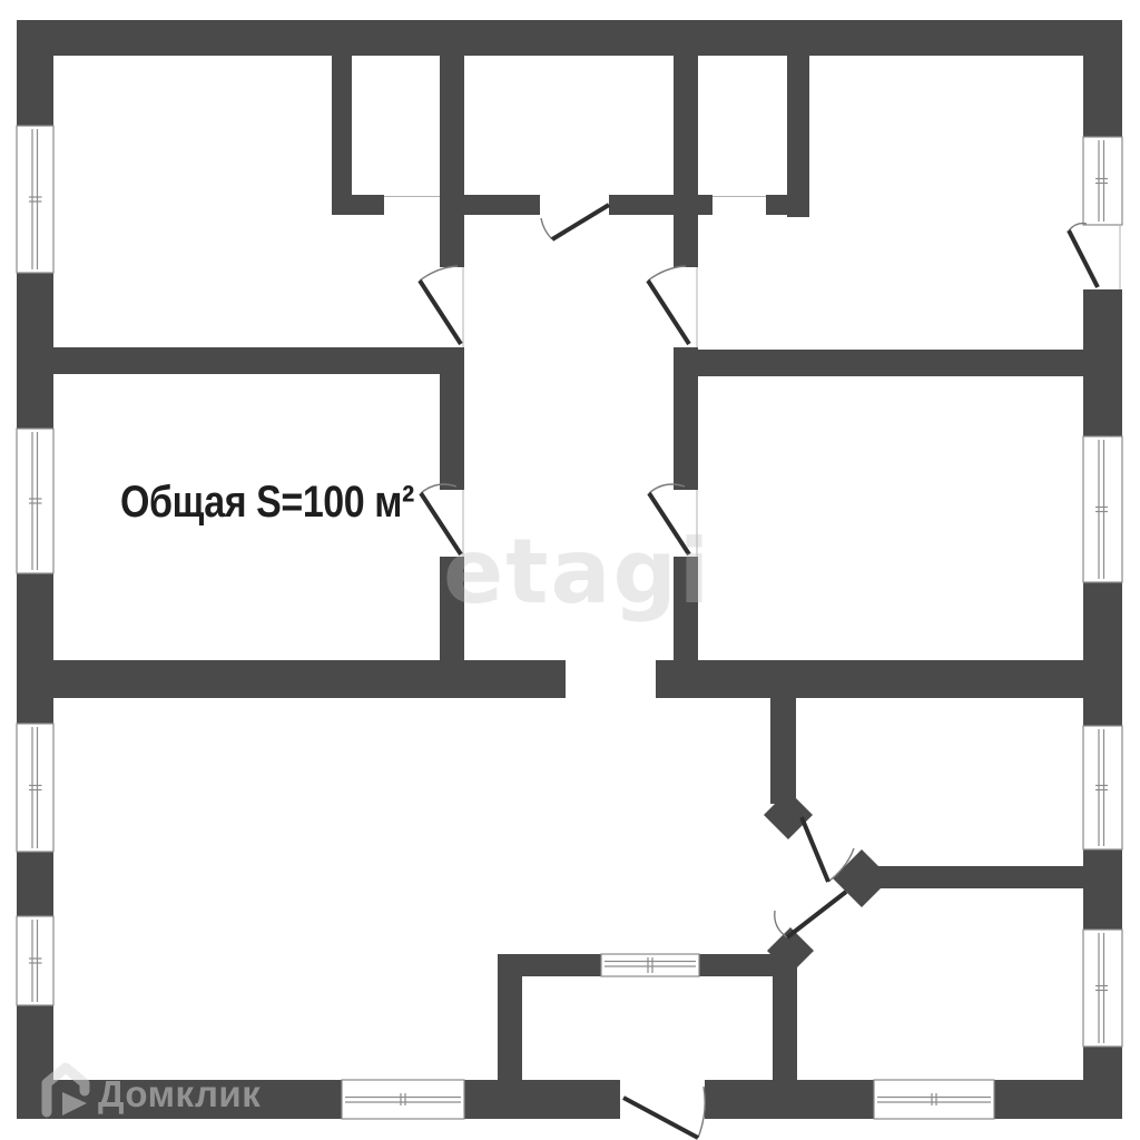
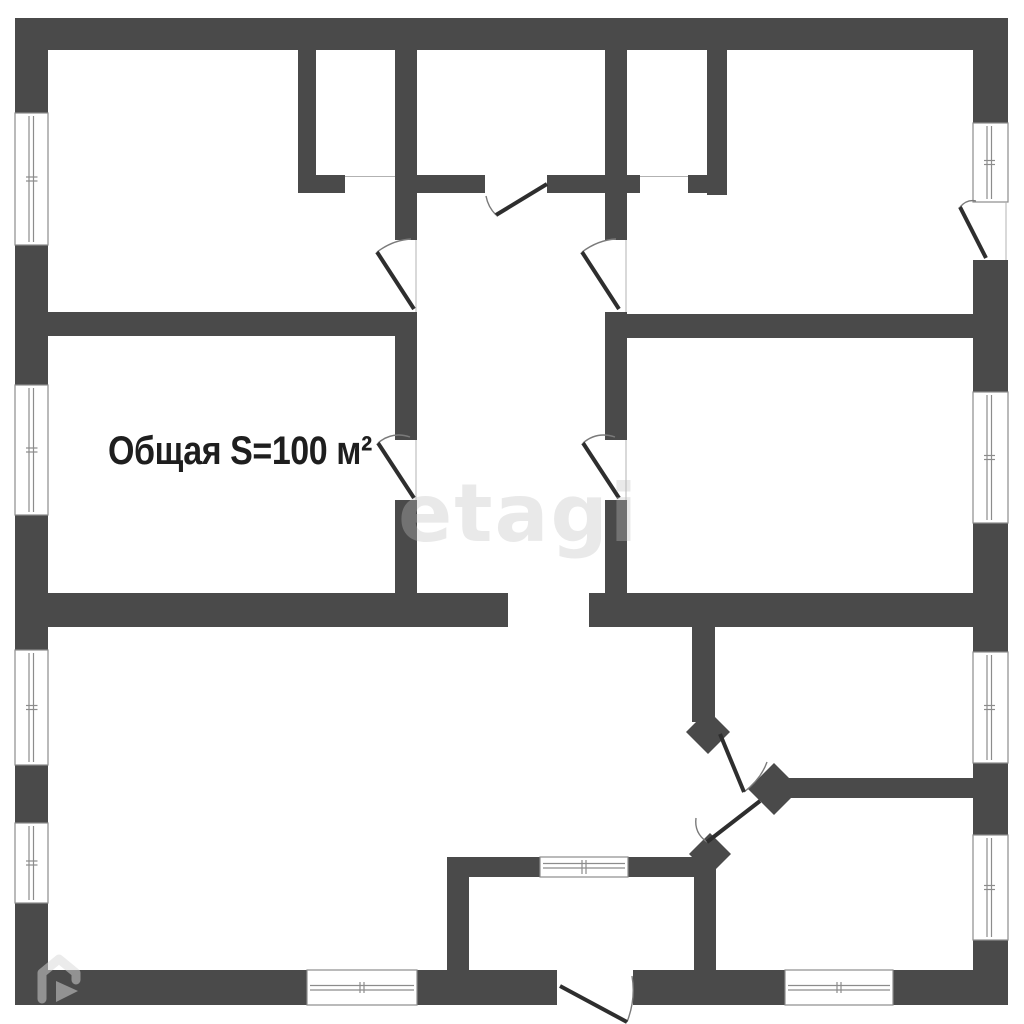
  Общая S=100 м²
  etagi
- Домклик
